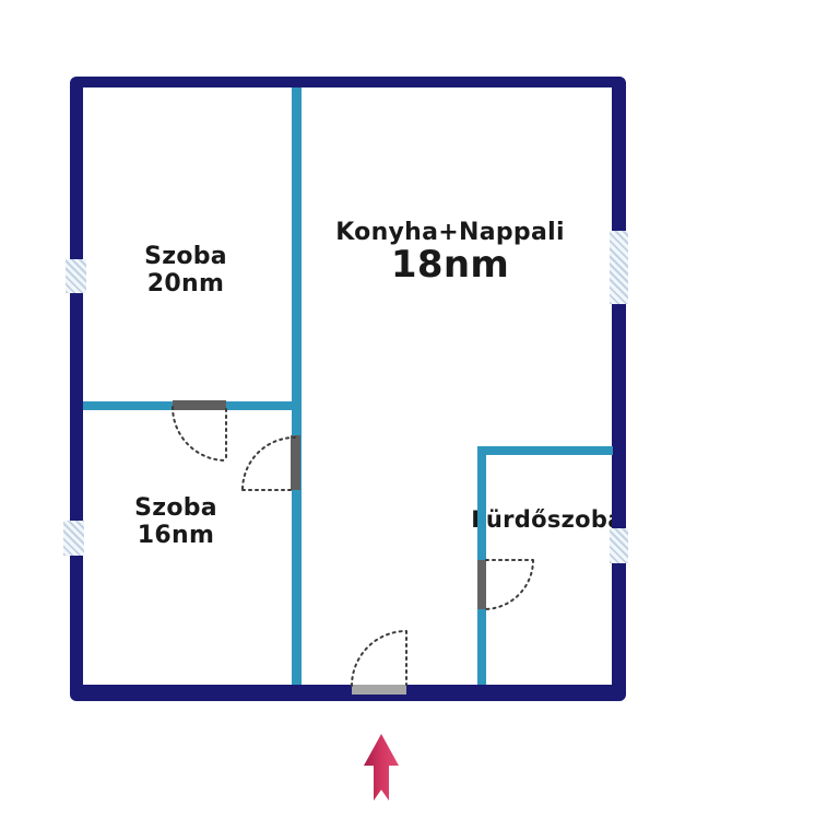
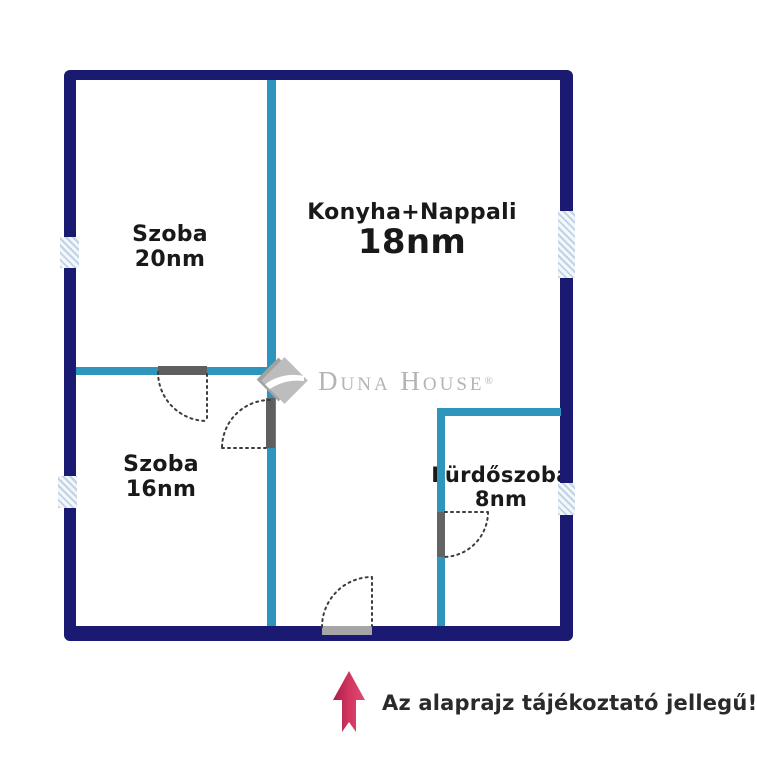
  Szoba
  20nm
  Konyha+Nappali
  18nm
  Szoba
  16nm
  ürdőszoba
+ 8nm
+ Duna House
+ ®
+ Az alaprajz tájékoztató jellegű!
